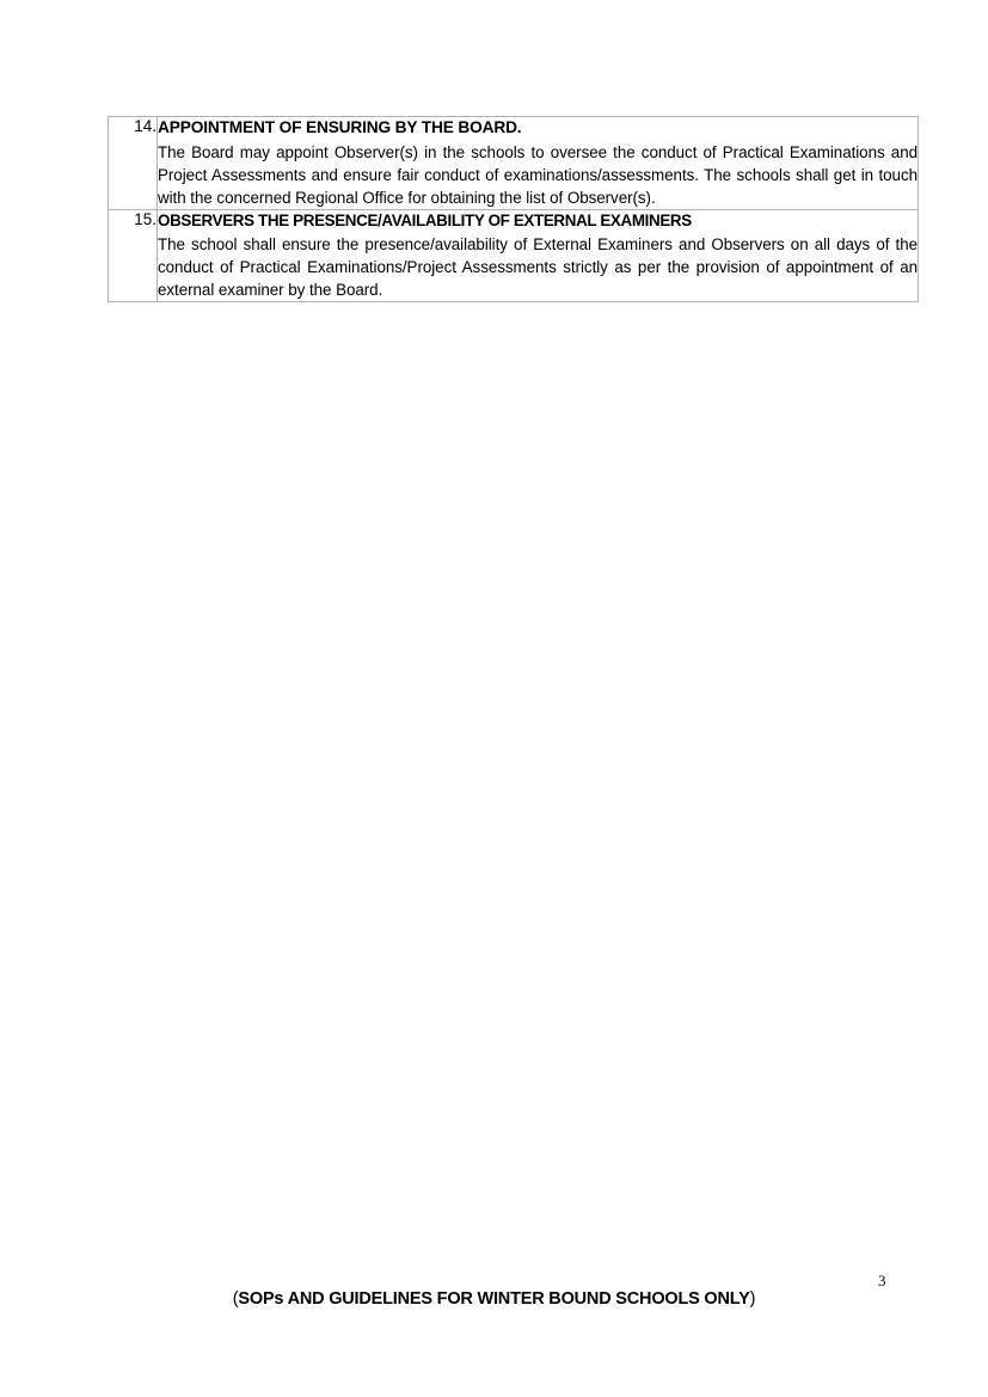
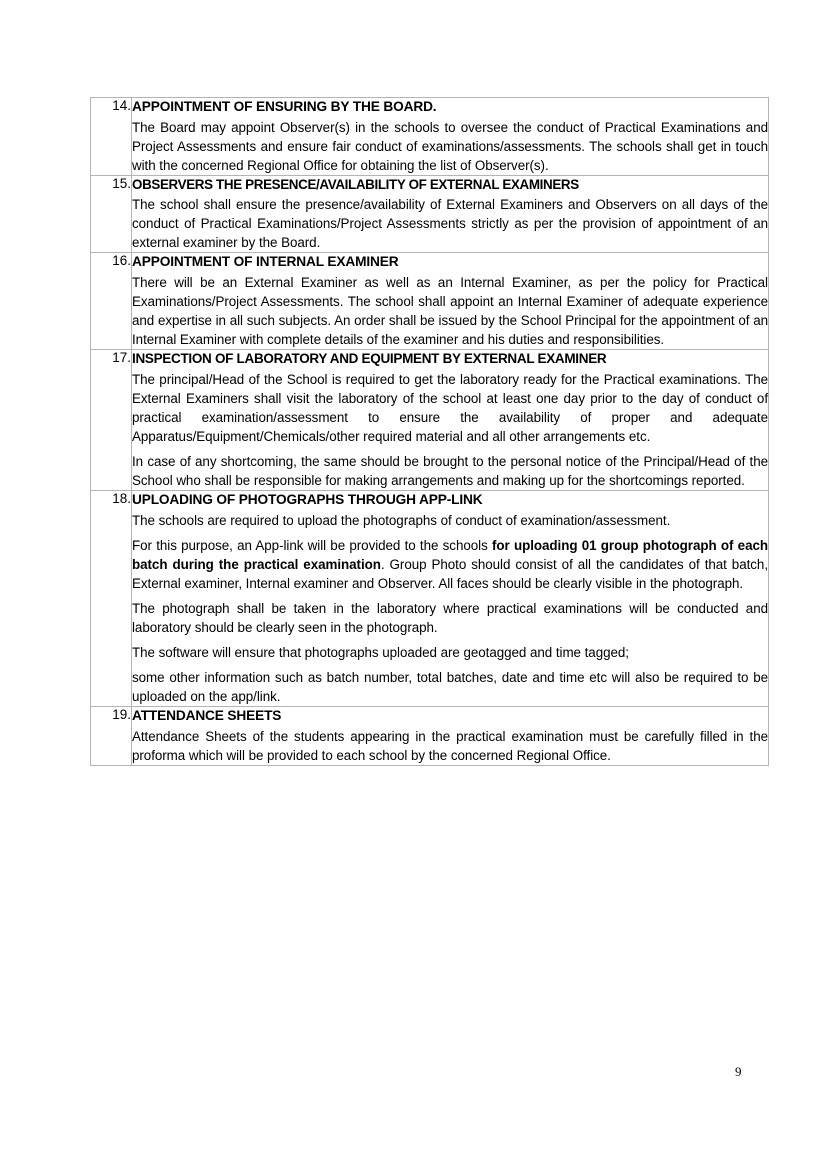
  14.	APPOINTMENT OF ENSURING BY THE BOARD. The Board may appoint Observer(s) in the schools to oversee the conduct of Practical Examinations and Project Assessments and ensure fair conduct of examinations/assessments. The schools shall get in touch with the concerned Regional Office for obtaining the list of Observer(s).
  15.	OBSERVERS THE PRESENCE/AVAILABILITY OF EXTERNAL EXAMINERS The school shall ensure the presence/availability of External Examiners and Observers on all days of the conduct of Practical Examinations/Project Assessments strictly as per the provision of appointment of an external examiner by the Board.
+ 16.	APPOINTMENT OF INTERNAL EXAMINER There will be an External Examiner as well as an Internal Examiner, as per the policy for Practical Examinations/Project Assessments. The school shall appoint an Internal Examiner of adequate experience and expertise in all such subjects. An order shall be issued by the School Principal for the appointment of an Internal Examiner with complete details of the examiner and his duties and responsibilities.
+ 17.	INSPECTION OF LABORATORY AND EQUIPMENT BY EXTERNAL EXAMINER The principal/Head of the School is required to get the laboratory ready for the Practical examinations. The External Examiners shall visit the laboratory of the school at least one day prior to the day of conduct of practical examination/assessment to ensure the availability of proper and adequate Apparatus/Equipment/Chemicals/other required material and all other arrangements etc. In case of any shortcoming, the same should be brought to the personal notice of the Principal/Head of the School who shall be responsible for making arrangements and making up for the shortcomings reported.
+ 18.	UPLOADING OF PHOTOGRAPHS THROUGH APP-LINK The schools are required to upload the photographs of conduct of examination/assessment. For this purpose, an App-link will be provided to the schools for uploading 01 group photograph of each batch during the practical examination. Group Photo should consist of all the candidates of that batch, External examiner, Internal examiner and Observer. All faces should be clearly visible in the photograph. The photograph shall be taken in the laboratory where practical examinations will be conducted and laboratory should be clearly seen in the photograph. The software will ensure that photographs uploaded are geotagged and time tagged; some other information such as batch number, total batches, date and time etc will also be required to be uploaded on the app/link.
+ 19.	ATTENDANCE SHEETS Attendance Sheets of the students appearing in the practical examination must be carefully filled in the proforma which will be provided to each school by the concerned Regional Office.
- 3
+ 9
- (SOPs AND GUIDELINES FOR WINTER BOUND SCHOOLS ONLY)
